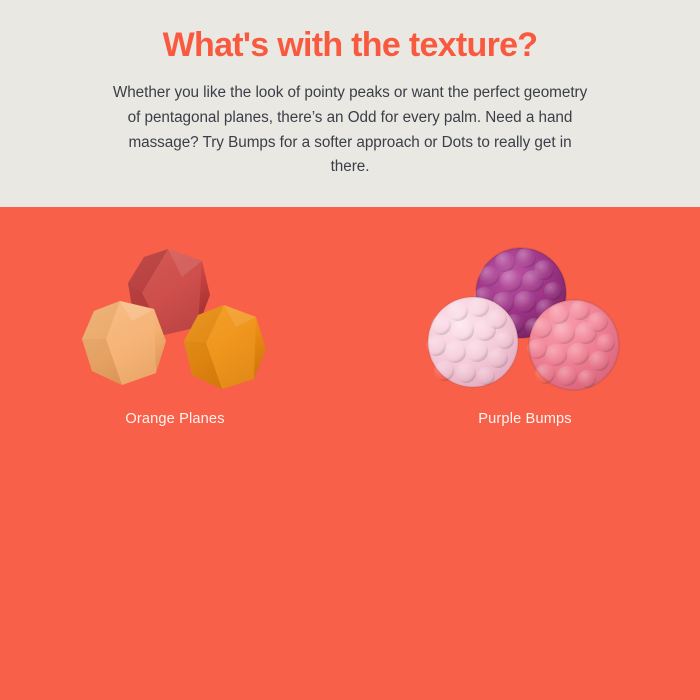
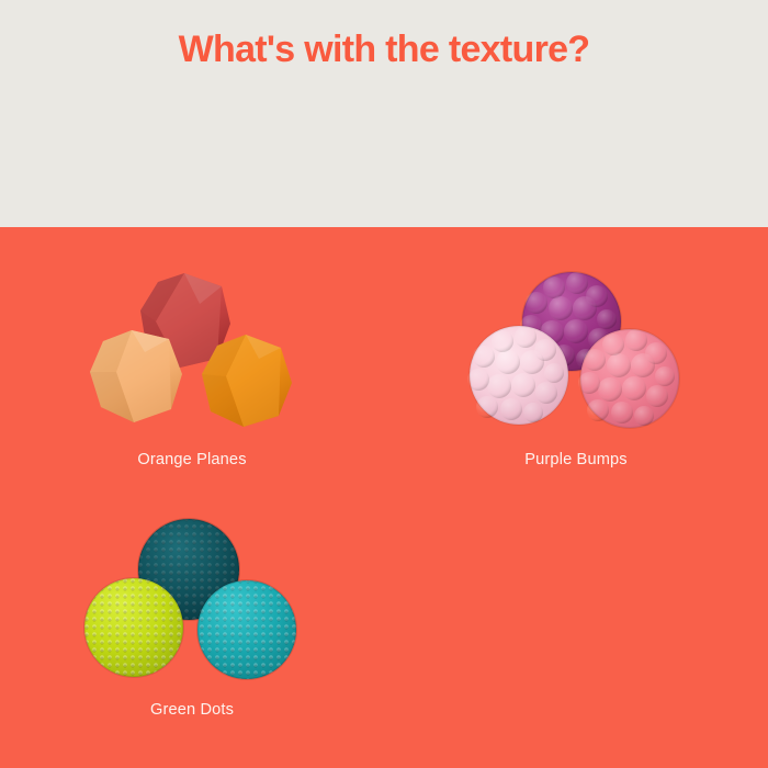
  What's with the texture?
- Whether you like the look of pointy peaks or want the perfect geometry of pentagonal planes, there’s an Odd for every palm. Need a hand massage? Try Bumps for a softer approach or Dots to really get in there.
  Orange Planes
  Purple Bumps
+ Green Dots
